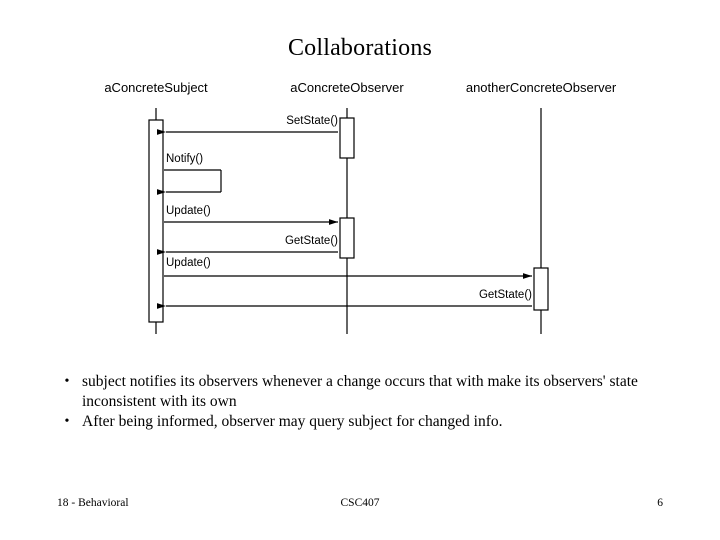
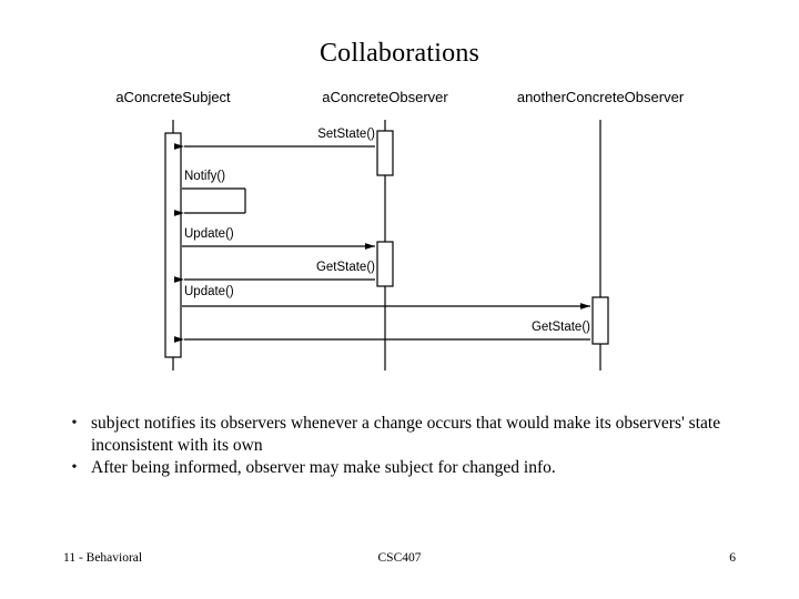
  Collaborations
  aConcreteSubject
  aConcreteObserver
  anotherConcreteObserver
  SetState()
  Notify()
  Update()
  GetState()
  Update()
  GetState()
  •
- subject notifies its observers whenever a change occurs that with make its observers' state inconsistent with its own
+ subject notifies its observers whenever a change occurs that would make its observers' state inconsistent with its own
  •
- After being informed, observer may query subject for changed info.
+ After being informed, observer may make subject for changed info.
- 18 - Behavioral
+ 11 - Behavioral
  CSC407
  6
